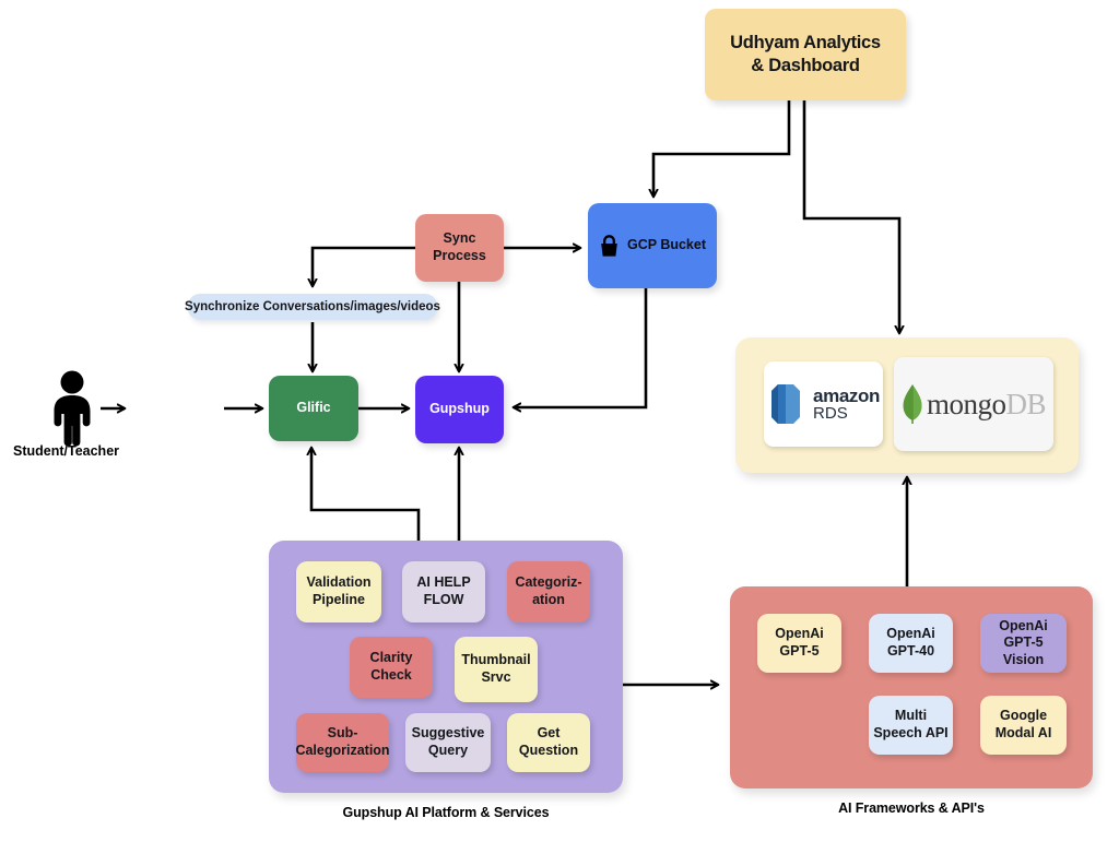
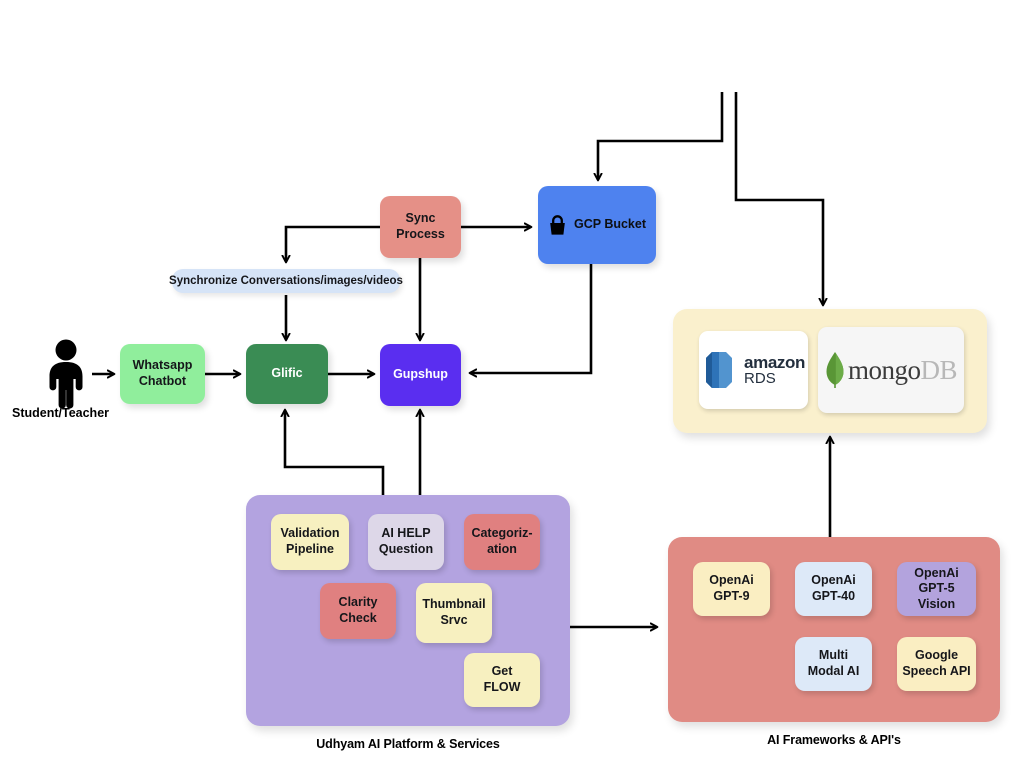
- Udhyam Analytics
- & Dashboard
  Sync Process
  GCP Bucket
  Synchronize Conversations/images/videos
  Student/Teacher
+ Whatsapp
+ Chatbot
  Glific
  Gupshup
  amazon
  RDS
  mongo
  DB
  Validation
  Pipeline
  AI HELP
- FLOW
+ Question
  Categoriz-
  ation
  Clarity
  Check
  Thumbnail
  Srvc
- Sub-
- Calegorization
- Suggestive
- Query
  Get
- Question
+ FLOW
- Gupshup AI Platform & Services
+ Udhyam AI Platform & Services
  OpenAi
- GPT-5
+ GPT-9
  OpenAi
  GPT-40
  OpenAi
  GPT-5 Vision
  Multi
- Speech API
+ Modal AI
  Google
- Modal AI
+ Speech API
  AI Frameworks & API's
